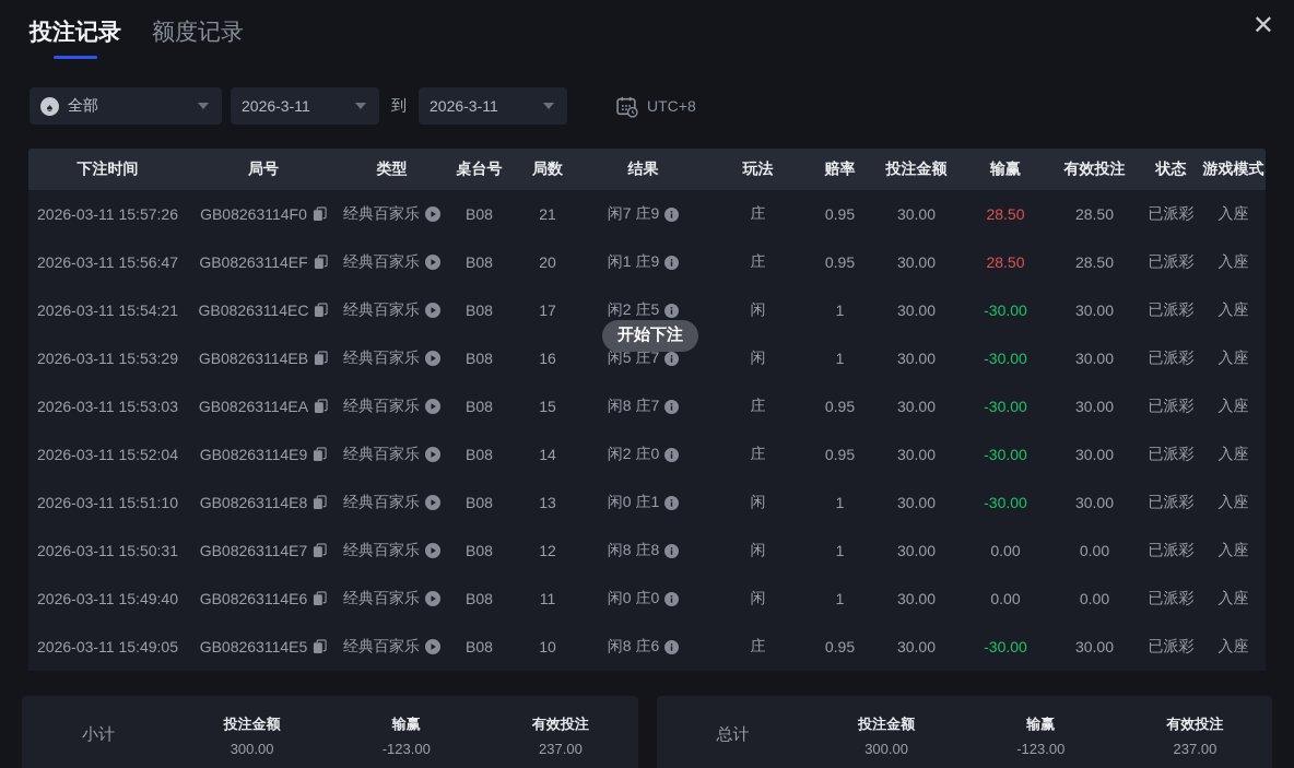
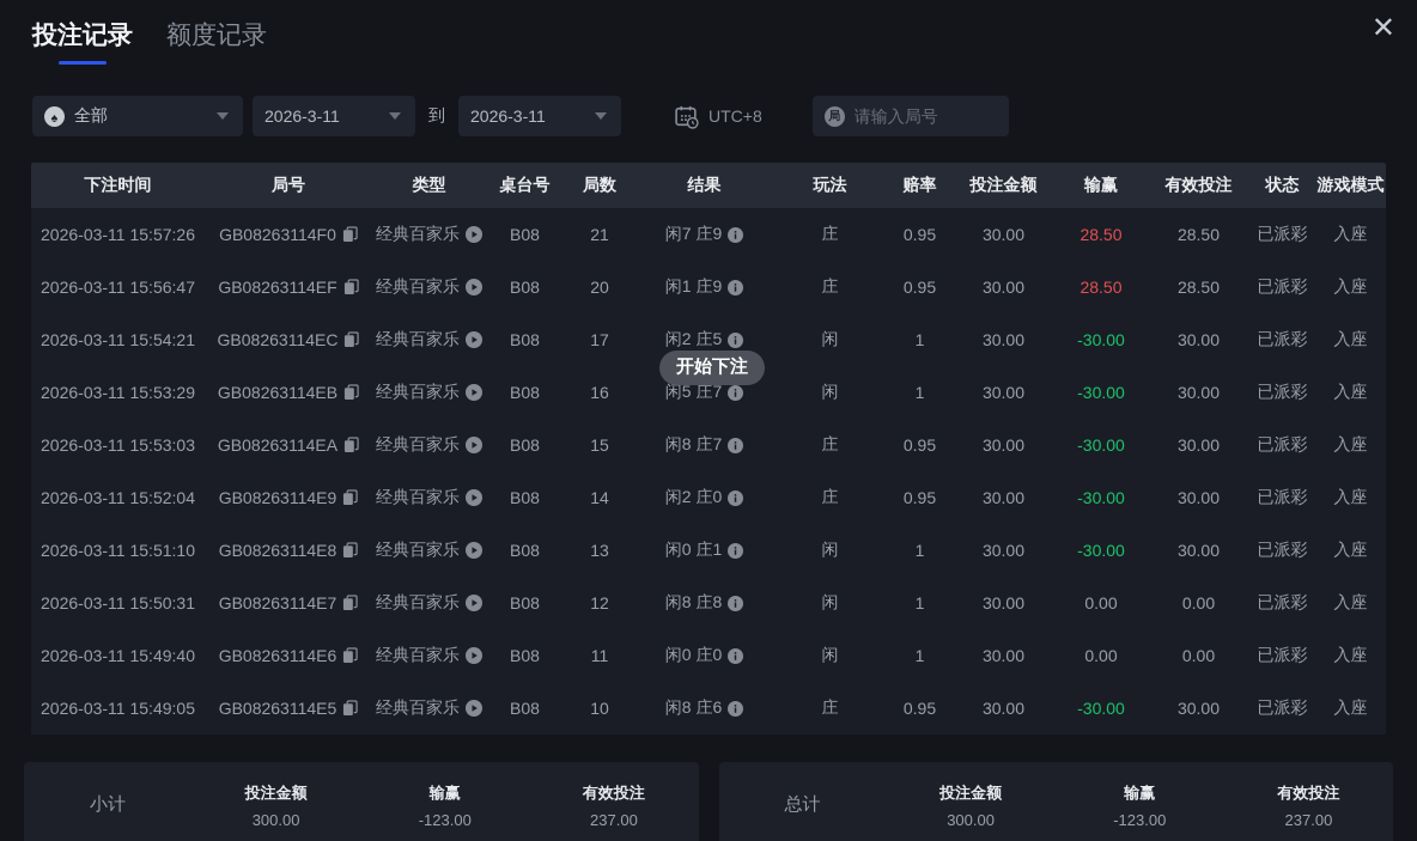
  投注记录
  额度记录
  ✕
  ♠
  全部
  2026-3-11
  到
  2026-3-11
  UTC+8
+ 局
+ 请输入局号
  下注时间
  局号
  类型
  桌台号
  局数
  结果
  玩法
  赔率
  投注金额
  输赢
  有效投注
  状态
  游戏模式
  2026-03-11 15:57:26
  GB08263114F0
  经典百家乐
  B08
  21
  闲7 庄9
  庄
  0.95
  30.00
  28.50
  28.50
  已派彩
  入座
  2026-03-11 15:56:47
  GB08263114EF
  经典百家乐
  B08
  20
  闲1 庄9
  庄
  0.95
  30.00
  28.50
  28.50
  已派彩
  入座
  2026-03-11 15:54:21
  GB08263114EC
  经典百家乐
  B08
  17
  闲2 庄5
  闲
  1
  30.00
  -30.00
  30.00
  已派彩
  入座
  2026-03-11 15:53:29
  GB08263114EB
  经典百家乐
  B08
  16
  闲5 庄7
  闲
  1
  30.00
  -30.00
  30.00
  已派彩
  入座
  2026-03-11 15:53:03
  GB08263114EA
  经典百家乐
  B08
  15
  闲8 庄7
  庄
  0.95
  30.00
  -30.00
  30.00
  已派彩
  入座
  2026-03-11 15:52:04
  GB08263114E9
  经典百家乐
  B08
  14
  闲2 庄0
  庄
  0.95
  30.00
  -30.00
  30.00
  已派彩
  入座
  2026-03-11 15:51:10
  GB08263114E8
  经典百家乐
  B08
  13
  闲0 庄1
  闲
  1
  30.00
  -30.00
  30.00
  已派彩
  入座
  2026-03-11 15:50:31
  GB08263114E7
  经典百家乐
  B08
  12
  闲8 庄8
  闲
  1
  30.00
  0.00
  0.00
  已派彩
  入座
  2026-03-11 15:49:40
  GB08263114E6
  经典百家乐
  B08
  11
  闲0 庄0
  闲
  1
  30.00
  0.00
  0.00
  已派彩
  入座
  2026-03-11 15:49:05
  GB08263114E5
  经典百家乐
  B08
  10
  闲8 庄6
  庄
  0.95
  30.00
  -30.00
  30.00
  已派彩
  入座
  开始下注
  小计
  投注金额
  300.00
  输赢
  -123.00
  有效投注
  237.00
  总计
  投注金额
  300.00
  输赢
  -123.00
  有效投注
  237.00
